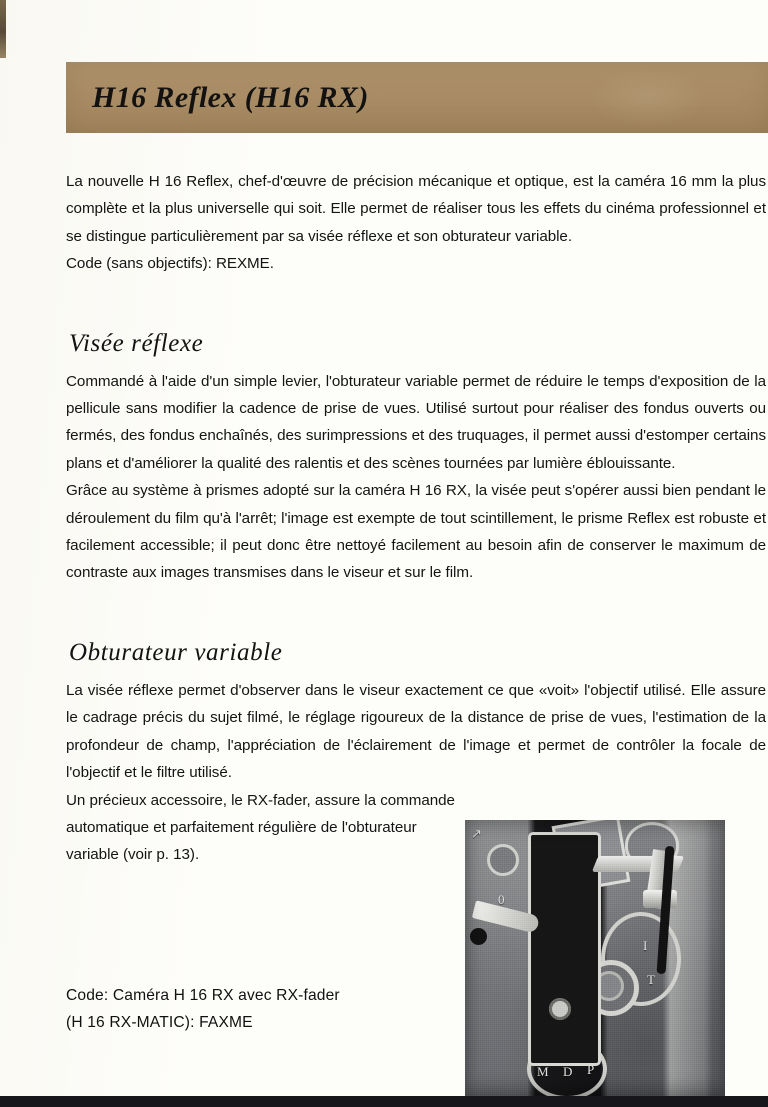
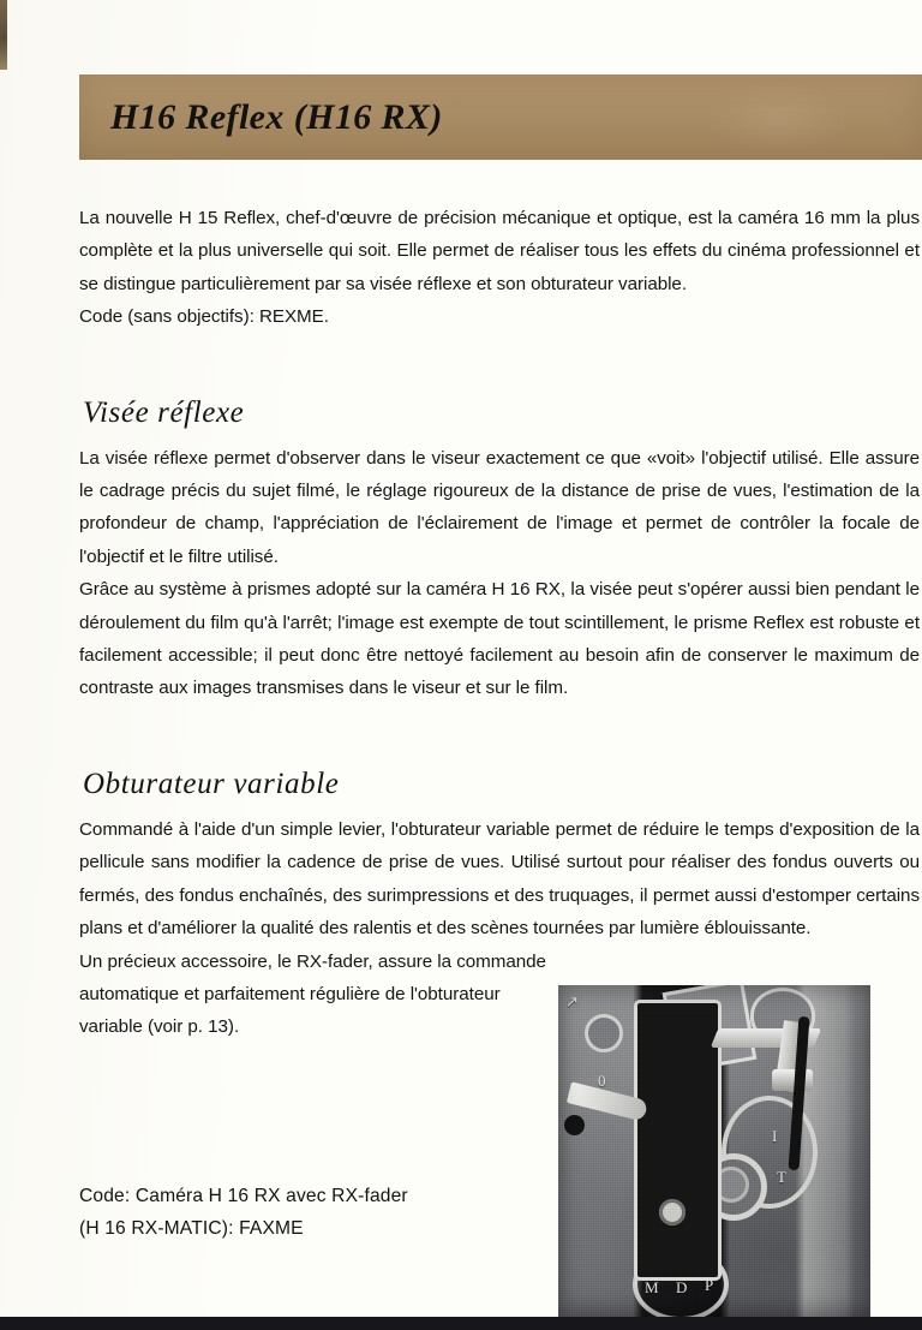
  H16 Reflex (H16 RX)
- La nouvelle H 16 Reflex, chef-d'œuvre de précision mécanique et optique, est la caméra 16 mm la plus complète et la plus universelle qui soit. Elle permet de réaliser tous les effets du cinéma professionnel et se distingue particulièrement par sa visée réflexe et son obturateur variable.
+ La nouvelle H 15 Reflex, chef-d'œuvre de précision mécanique et optique, est la caméra 16 mm la plus complète et la plus universelle qui soit. Elle permet de réaliser tous les effets du cinéma professionnel et se distingue particulièrement par sa visée réflexe et son obturateur variable.
  Code (sans objectifs): REXME.
  Visée réflexe
- Commandé à l'aide d'un simple levier, l'obturateur variable permet de réduire le temps d'exposition de la pellicule sans modifier la cadence de prise de vues. Utilisé surtout pour réaliser des fondus ouverts ou fermés, des fondus enchaînés, des surimpressions et des truquages, il permet aussi d'estomper certains plans et d'améliorer la qualité des ralentis et des scènes tournées par lumière éblouissante.
+ La visée réflexe permet d'observer dans le viseur exactement ce que «voit» l'objectif utilisé. Elle assure le cadrage précis du sujet filmé, le réglage rigoureux de la distance de prise de vues, l'estimation de la profondeur de champ, l'appréciation de l'éclairement de l'image et permet de contrôler la focale de l'objectif et le filtre utilisé.
  Grâce au système à prismes adopté sur la caméra H 16 RX, la visée peut s'opérer aussi bien pendant le déroulement du film qu'à l'arrêt; l'image est exempte de tout scintillement, le prisme Reflex est robuste et facilement accessible; il peut donc être nettoyé facilement au besoin afin de conserver le maximum de contraste aux images transmises dans le viseur et sur le film.
  Obturateur variable
- La visée réflexe permet d'observer dans le viseur exactement ce que «voit» l'objectif utilisé. Elle assure le cadrage précis du sujet filmé, le réglage rigoureux de la distance de prise de vues, l'estimation de la profondeur de champ, l'appréciation de l'éclairement de l'image et permet de contrôler la focale de l'objectif et le filtre utilisé.
+ Commandé à l'aide d'un simple levier, l'obturateur variable permet de réduire le temps d'exposition de la pellicule sans modifier la cadence de prise de vues. Utilisé surtout pour réaliser des fondus ouverts ou fermés, des fondus enchaînés, des surimpressions et des truquages, il permet aussi d'estomper certains plans et d'améliorer la qualité des ralentis et des scènes tournées par lumière éblouissante.
  Un précieux accessoire, le RX-fader, assure la commande automatique et parfaitement régulière de l'obturateur variable (voir p. 13).
  Code: Caméra H 16 RX avec RX-fader
  (H 16 RX-MATIC): FAXME
